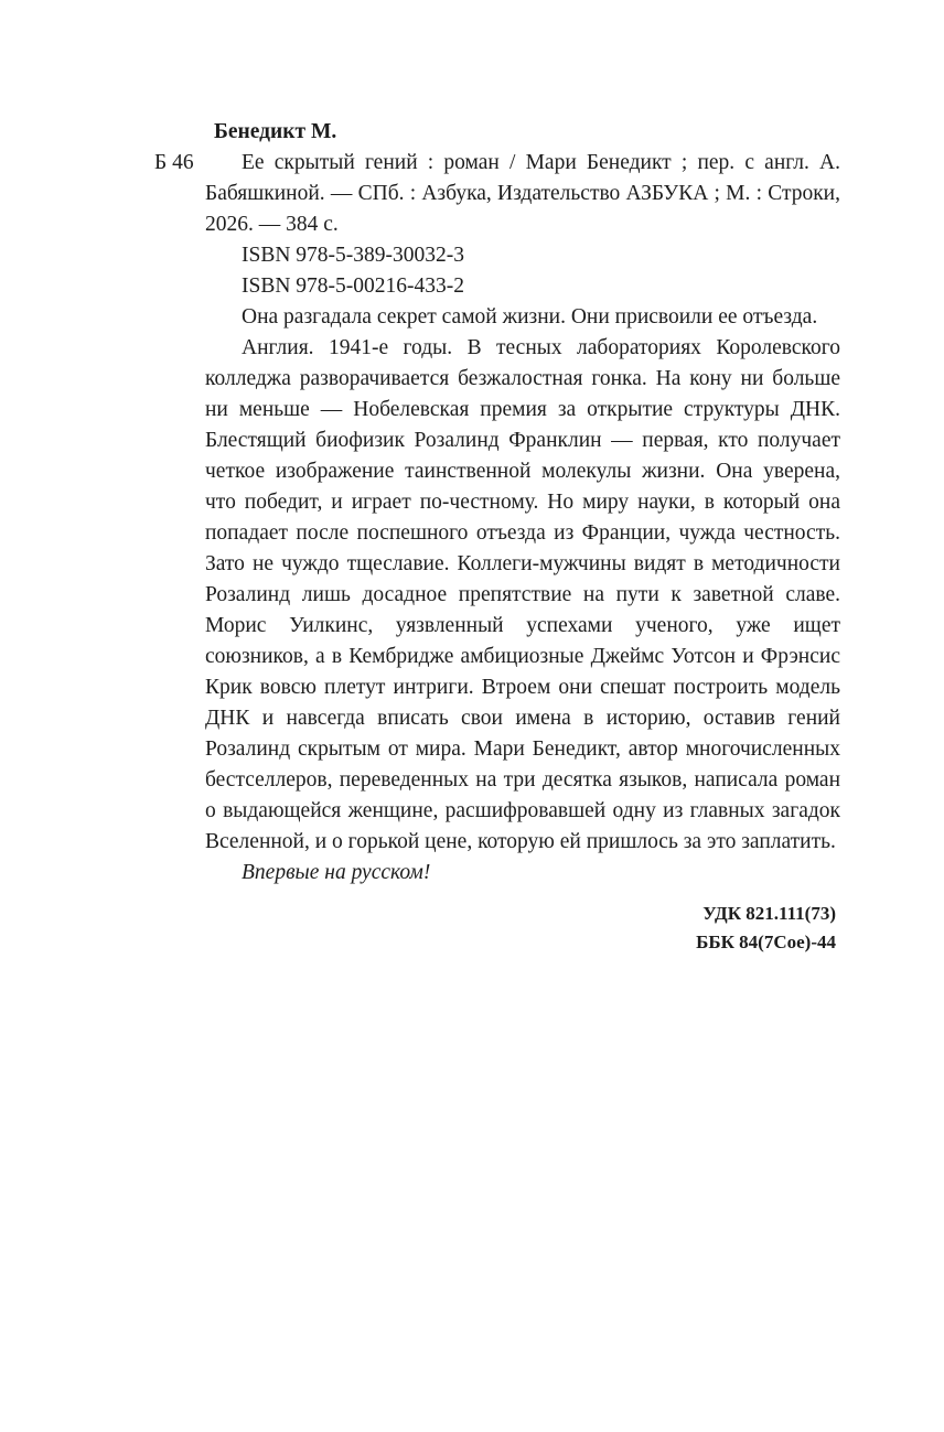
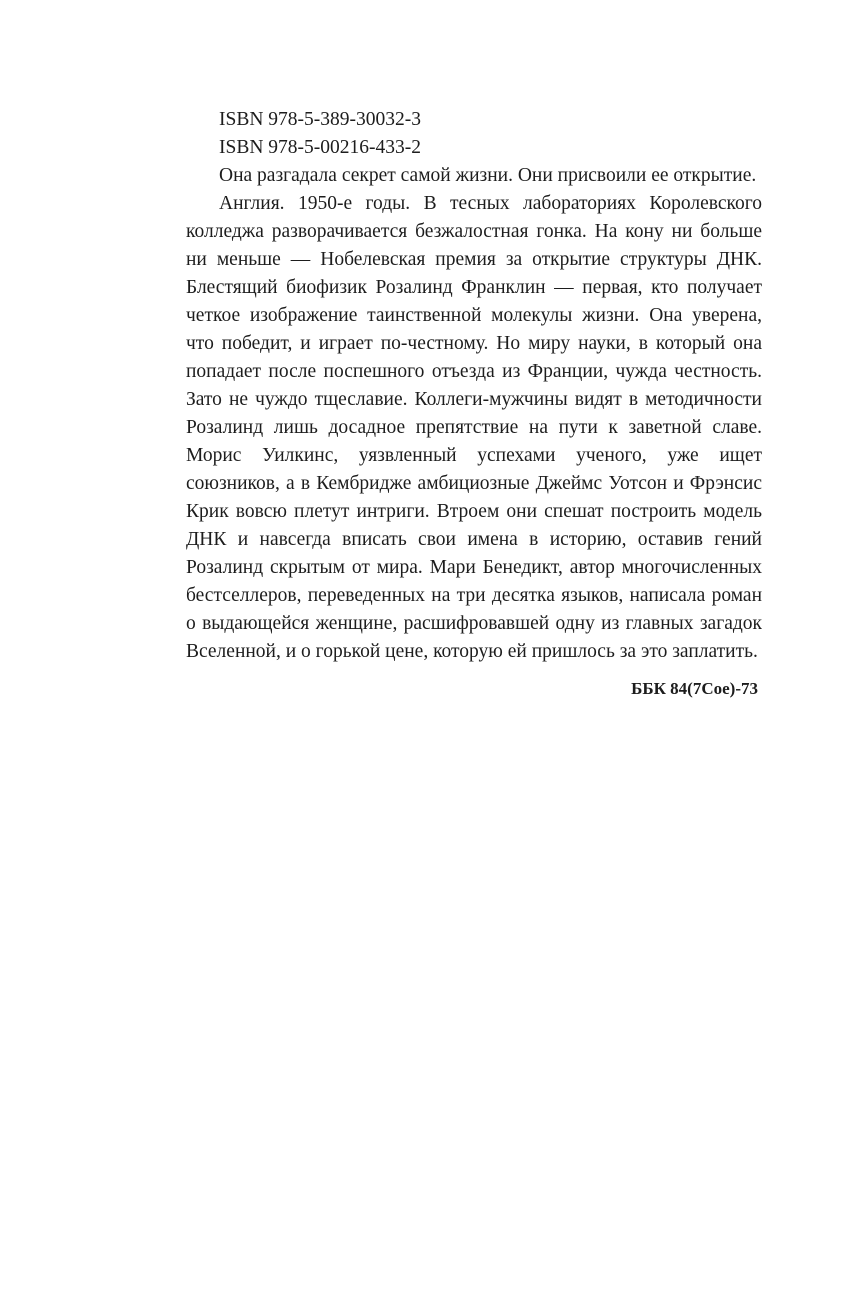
- Бенедикт М.
- Б 46
- Ее скрытый гений : роман / Мари Бенедикт ; пер. с англ. А. Бабяшкиной. — СПб. : Азбука, Издательство АЗБУКА ; М. : Строки, 2026. — 384 с.
  ISBN 978-5-389-30032-3
  ISBN 978-5-00216-433-2
- Она разгадала секрет самой жизни. Они присвоили ее отъезда.
+ Она разгадала секрет самой жизни. Они присвоили ее открытие.
- Англия. 1941-е годы. В тесных лабораториях Королевского колледжа разворачивается безжалостная гонка. На кону ни больше ни меньше — Нобелевская премия за открытие структуры ДНК. Блестящий биофизик Розалинд Франклин — первая, кто получает четкое изображение таинственной молекулы жизни. Она уверена, что победит, и играет по-честному. Но миру науки, в который она попадает после поспешного отъезда из Франции, чужда честность. Зато не чуждо тщеславие. Коллеги-мужчины видят в методичности Розалинд лишь досадное препятствие на пути к заветной славе. Морис Уилкинс, уязвленный успехами ученого, уже ищет союзников, а в Кембридже амбициозные Джеймс Уотсон и Фрэнсис Крик вовсю плетут интриги. Втроем они спешат построить модель ДНК и навсегда вписать свои имена в историю, оставив гений Розалинд скрытым от мира. Мари Бенедикт, автор многочисленных бестселлеров, переведенных на три десятка языков, написала роман о выдающейся женщине, расшифровавшей одну из главных загадок Вселенной, и о горькой цене, которую ей пришлось за это заплатить.
+ Англия. 1950-е годы. В тесных лабораториях Королевского колледжа разворачивается безжалостная гонка. На кону ни больше ни меньше — Нобелевская премия за открытие структуры ДНК. Блестящий биофизик Розалинд Франклин — первая, кто получает четкое изображение таинственной молекулы жизни. Она уверена, что победит, и играет по-честному. Но миру науки, в который она попадает после поспешного отъезда из Франции, чужда честность. Зато не чуждо тщеславие. Коллеги-мужчины видят в методичности Розалинд лишь досадное препятствие на пути к заветной славе. Морис Уилкинс, уязвленный успехами ученого, уже ищет союзников, а в Кембридже амбициозные Джеймс Уотсон и Фрэнсис Крик вовсю плетут интриги. Втроем они спешат построить модель ДНК и навсегда вписать свои имена в историю, оставив гений Розалинд скрытым от мира. Мари Бенедикт, автор многочисленных бестселлеров, переведенных на три десятка языков, написала роман о выдающейся женщине, расшифровавшей одну из главных загадок Вселенной, и о горькой цене, которую ей пришлось за это заплатить.
- Впервые на русском!
- УДК 821.111(73)
- ББК 84(7Сое)-44
+ ББК 84(7Сое)-73
